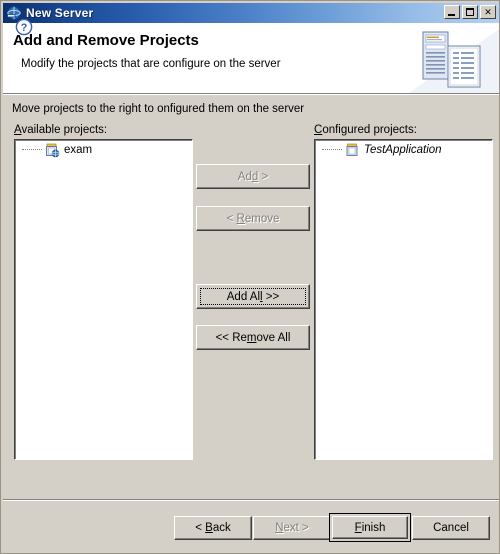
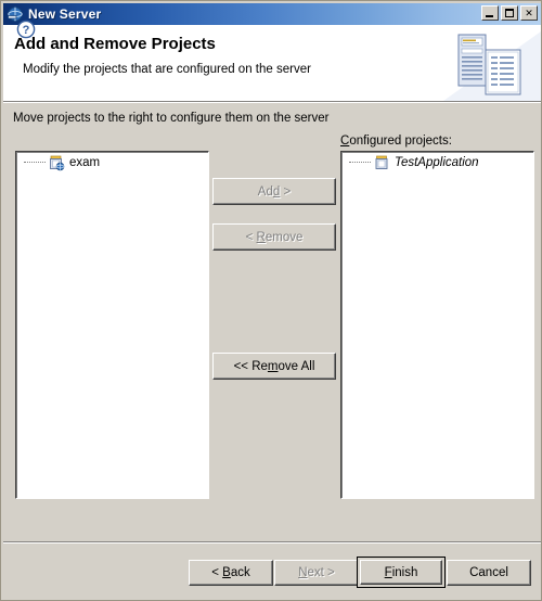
  New Server
  ✕
  Add and Remove Projects
- Modify the projects that are configure on the server
+ Modify the projects that are configured on the server
- Move projects to the right to onfigured them on the server
+ Move projects to the right to configure them on the server
- Available projects:
  Configured projects:
  exam
  TestApplication
  Add >
  < Remove
- Add All >>
  << Remove All
  ?
  < Back
  Next >
  Finish
  Cancel
